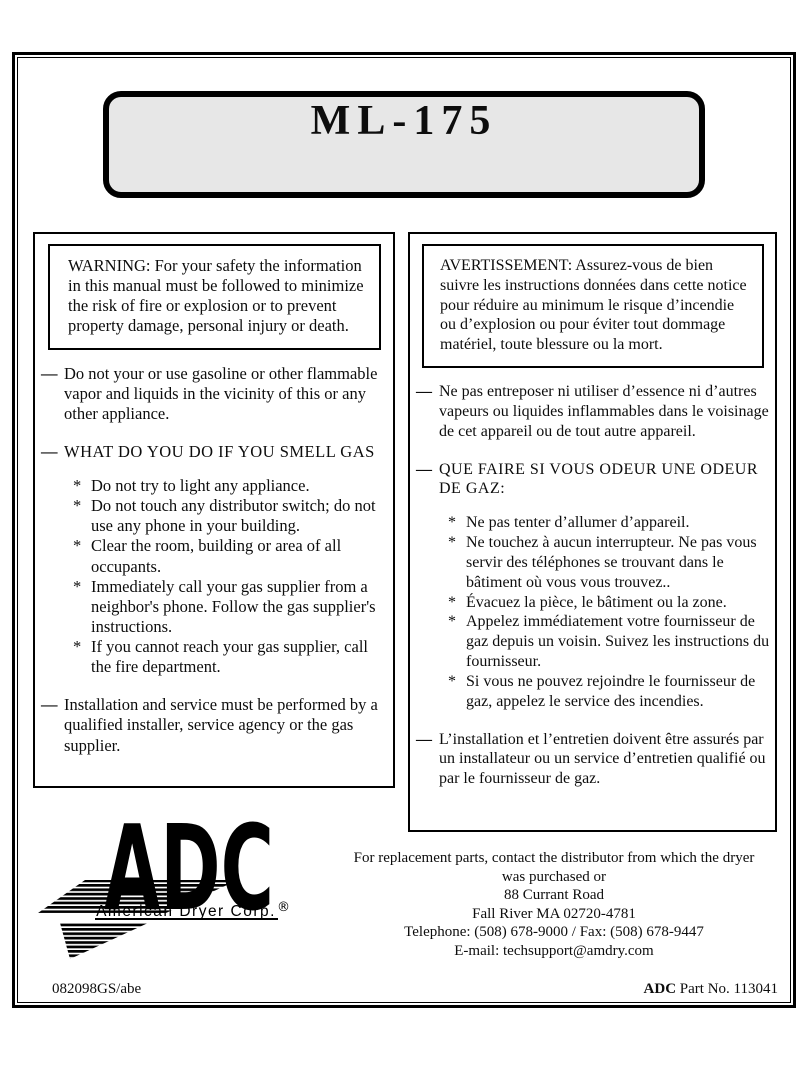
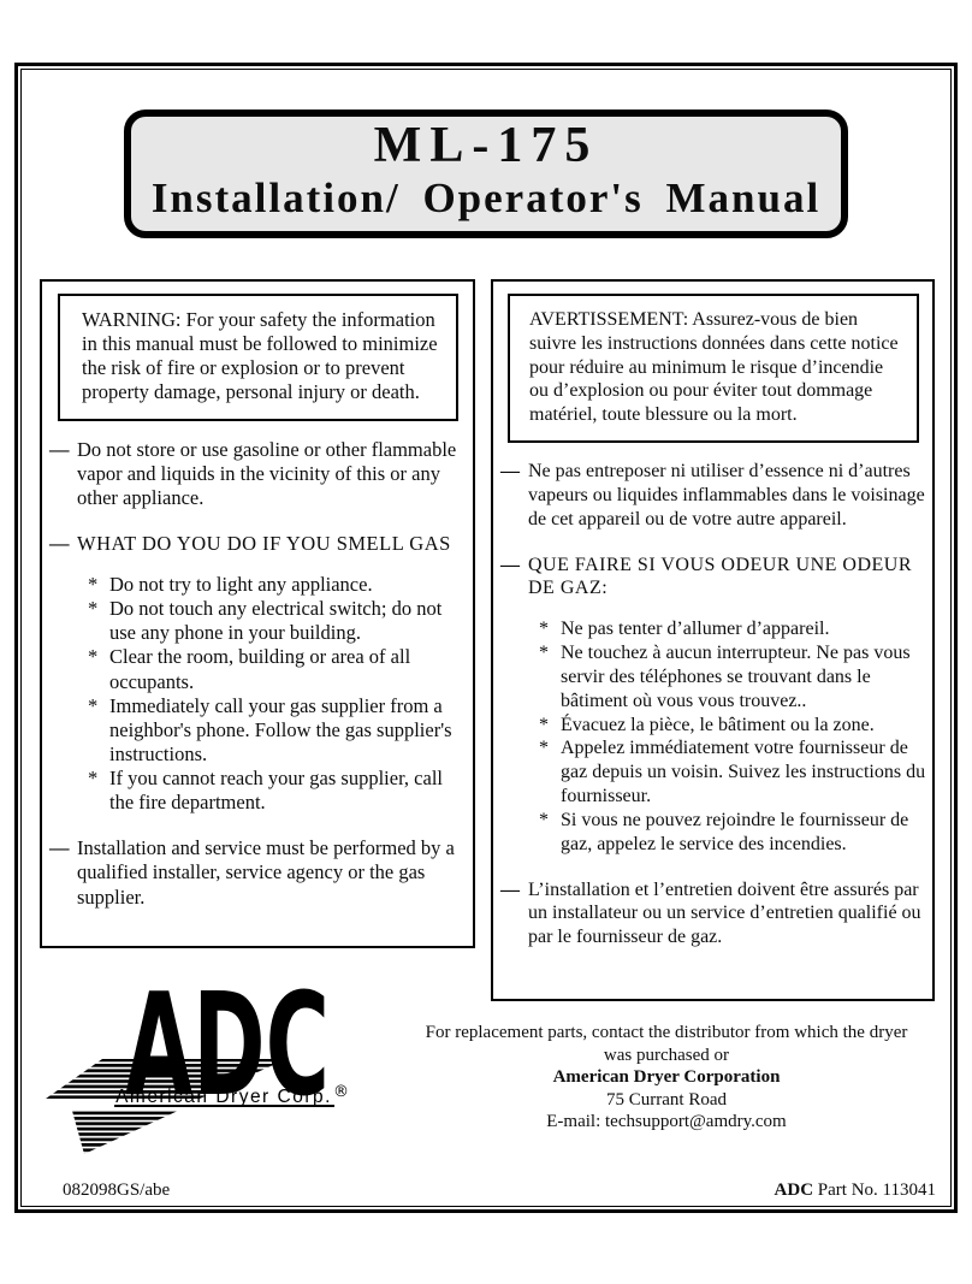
  ML-175
+ Installation/ Operator's Manual
  WARNING: For your safety the information in this manual must be followed to minimize the risk of fire or explosion or to prevent property damage, personal injury or death.
  —
- Do not your or use gasoline or other flammable vapor and liquids in the vicinity of this or any other appliance.
+ Do not store or use gasoline or other flammable vapor and liquids in the vicinity of this or any other appliance.
  —
  WHAT DO YOU DO IF YOU SMELL GAS
  *
  Do not try to light any appliance.
  *
- Do not touch any distributor switch; do not use any phone in your building.
+ Do not touch any electrical switch; do not use any phone in your building.
  *
  Clear the room, building or area of all occupants.
  *
  Immediately call your gas supplier from a neighbor's phone. Follow the gas supplier's instructions.
  *
  If you cannot reach your gas supplier, call the fire department.
  —
  Installation and service must be performed by a qualified installer, service agency or the gas supplier.
  AVERTISSEMENT: Assurez-vous de bien suivre les instructions données dans cette notice pour réduire au minimum le risque d’incendie ou d’explosion ou pour éviter tout dommage matériel, toute blessure ou la mort.
  —
- Ne pas entreposer ni utiliser d’essence ni d’autres vapeurs ou liquides inflammables dans le voisinage de cet appareil ou de tout autre appareil.
+ Ne pas entreposer ni utiliser d’essence ni d’autres vapeurs ou liquides inflammables dans le voisinage de cet appareil ou de votre autre appareil.
  —
  QUE FAIRE SI VOUS ODEUR UNE ODEUR DE GAZ:
  *
  Ne pas tenter d’allumer d’appareil.
  *
  Ne touchez à aucun interrupteur. Ne pas vous servir des téléphones se trouvant dans le bâtiment où vous vous trouvez..
  *
  Évacuez la pièce, le bâtiment ou la zone.
  *
  Appelez immédiatement votre fournisseur de gaz depuis un voisin. Suivez les instructions du fournisseur.
  *
  Si vous ne pouvez rejoindre le fournisseur de gaz, appelez le service des incendies.
  —
  L’installation et l’entretien doivent être assurés par un installateur ou un service d’entretien qualifié ou par le fournisseur de gaz.
  ADC
  ®
  American Dryer Corp.
  For replacement parts, contact the distributor from which the dryer
  was purchased or
+ American Dryer Corporation
- 88 Currant Road
+ 75 Currant Road
- Fall River MA 02720-4781
- Telephone: (508) 678-9000 / Fax: (508) 678-9447
  E-mail: techsupport@amdry.com
  082098GS/abe
  ADC Part No. 113041
